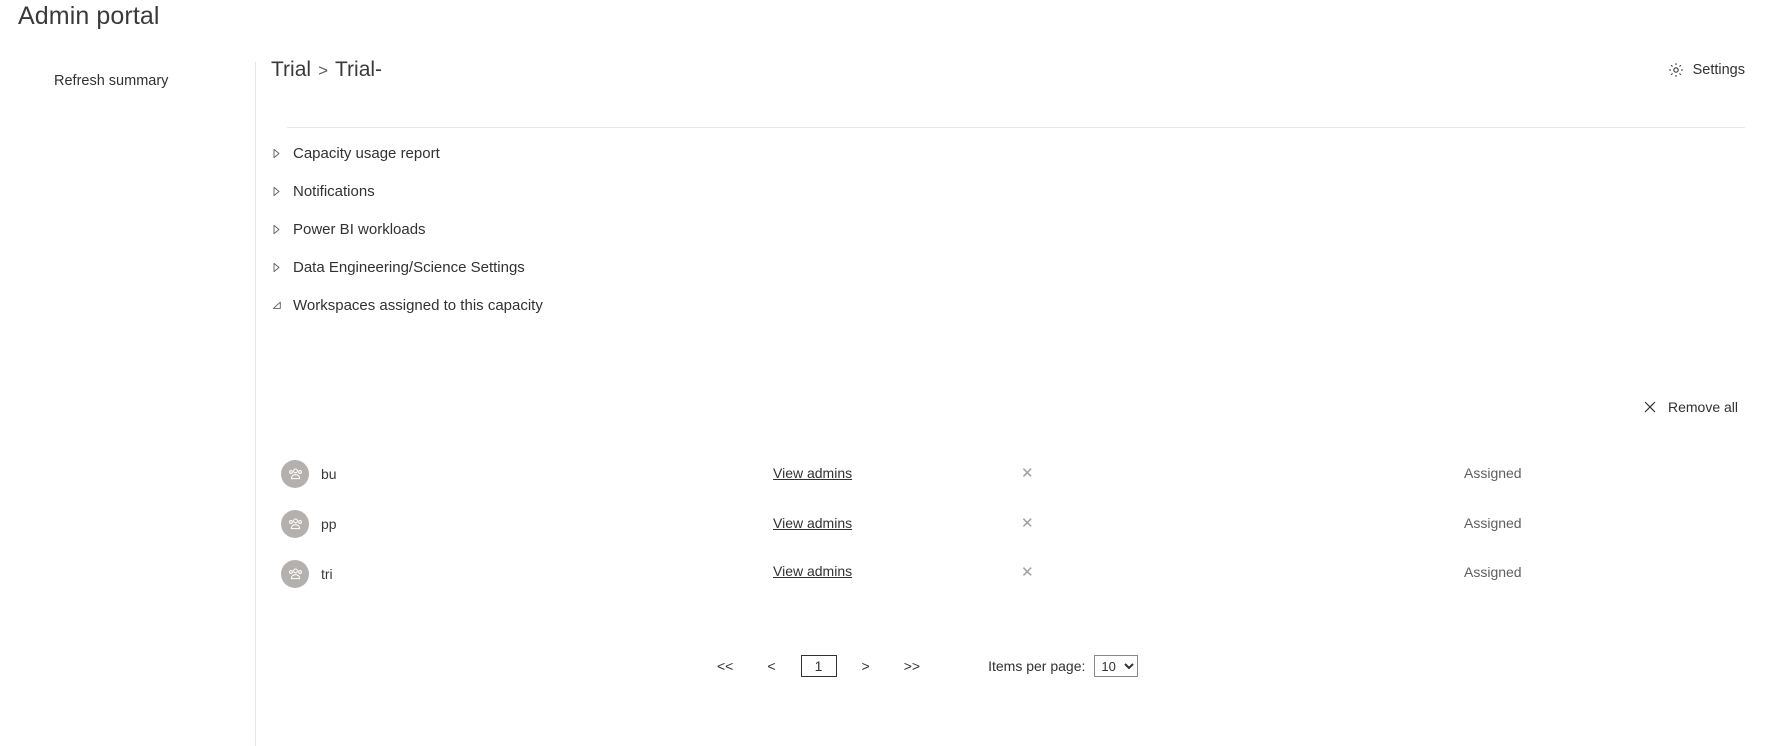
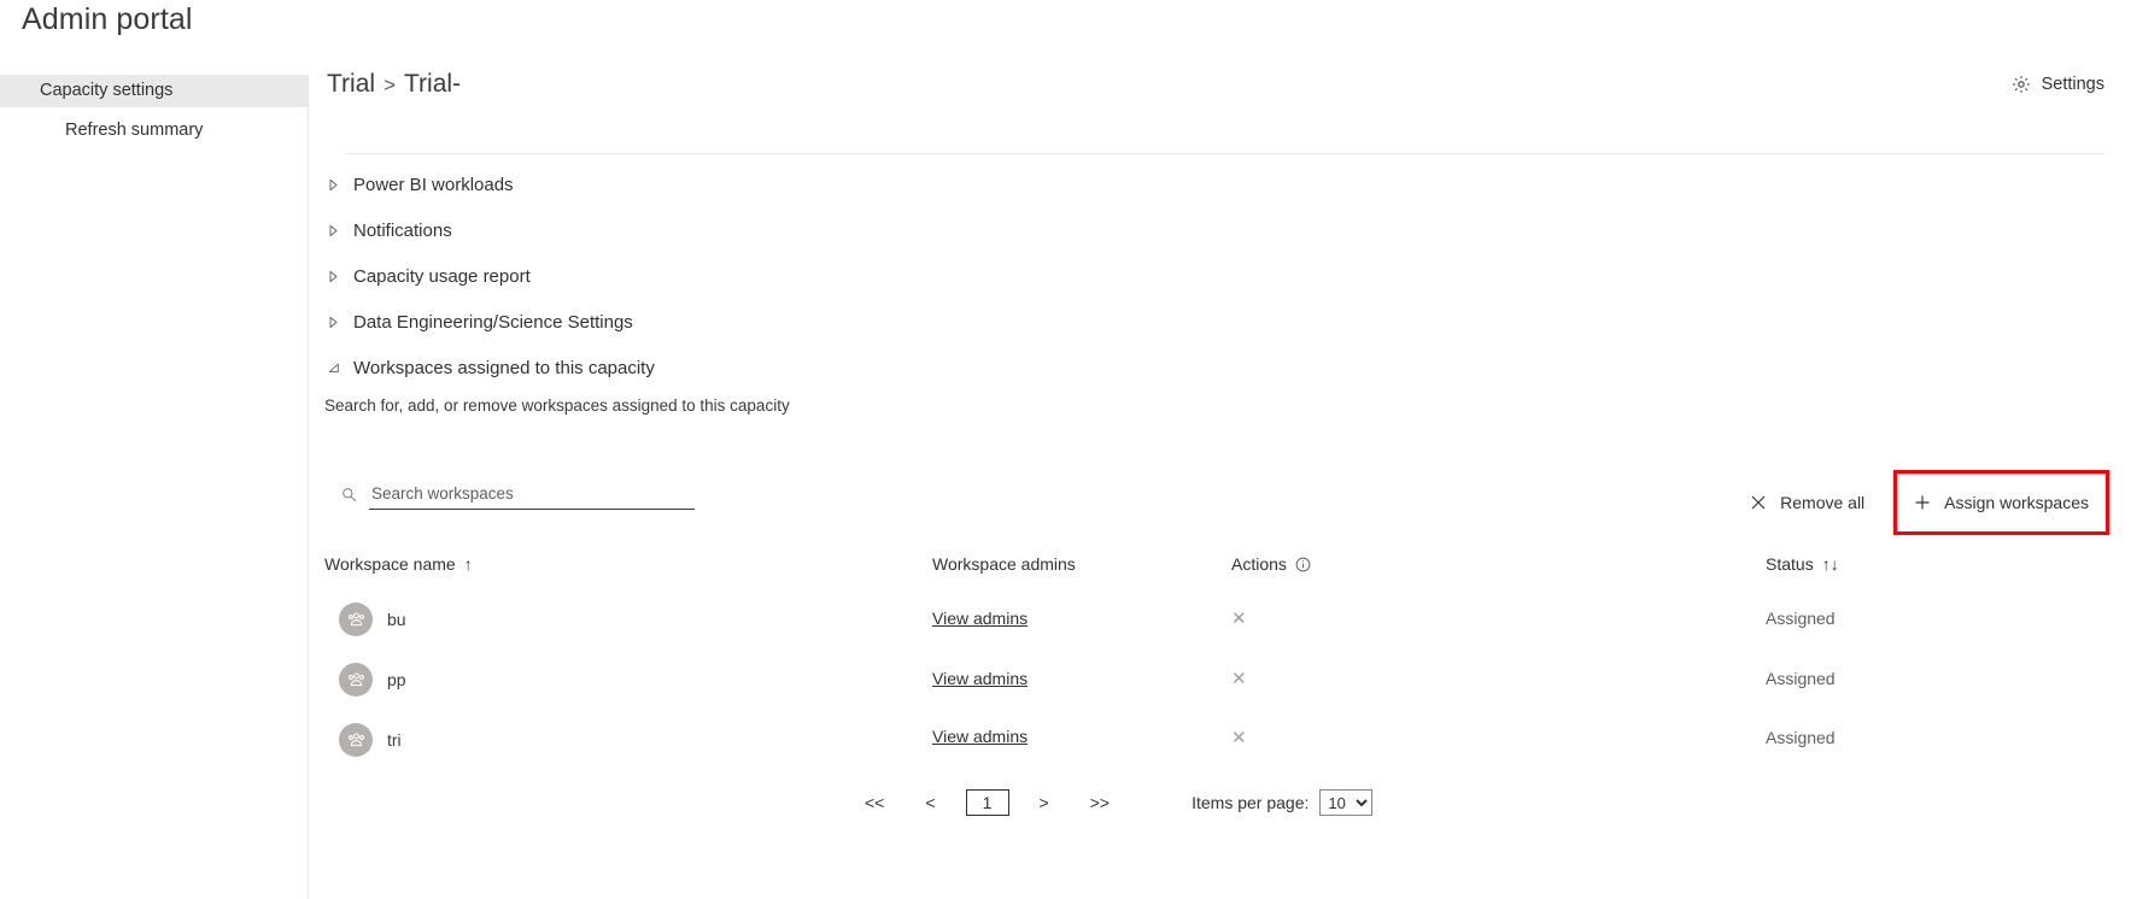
  Admin portal
+ Capacity settings
  Refresh summary
  Trial > Trial-
  Settings
- Capacity usage report
+ Power BI workloads
  Notifications
- Power BI workloads
+ Capacity usage report
  Data Engineering/Science Settings
  Workspaces assigned to this capacity
+ Search for, add, or remove workspaces assigned to this capacity
+ Search workspaces
  Remove all
+ Assign workspaces
+ Workspace name
+ ↑
+ Workspace admins
+ Actions
+ Status
+ ↑↓
  bu
  View admins
  ✕
  Assigned
  pp
  View admins
  ✕
  Assigned
  tri
  View admins
  ✕
  Assigned
  <<
  <
  1
  >
  >>
  Items per page:
  10
